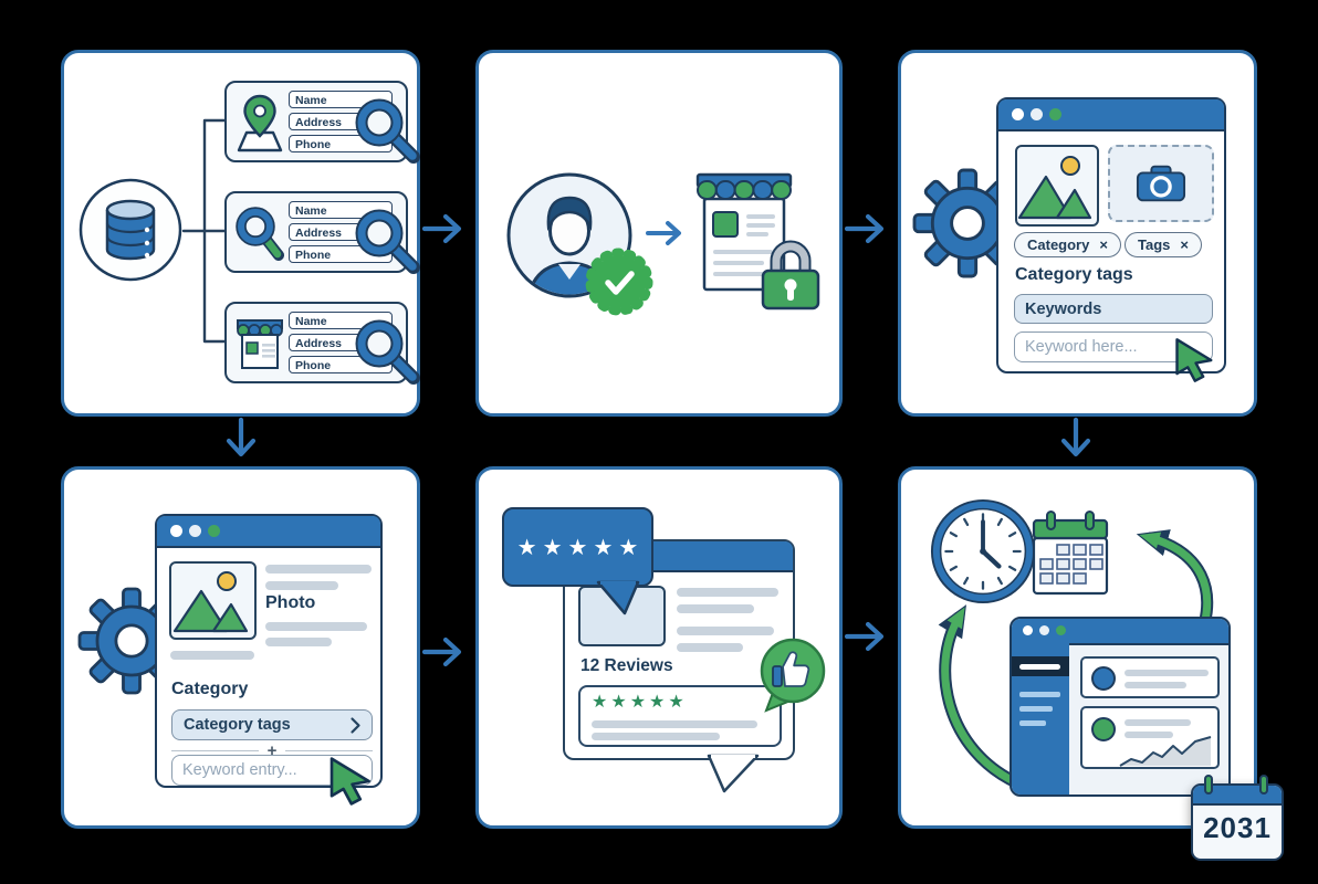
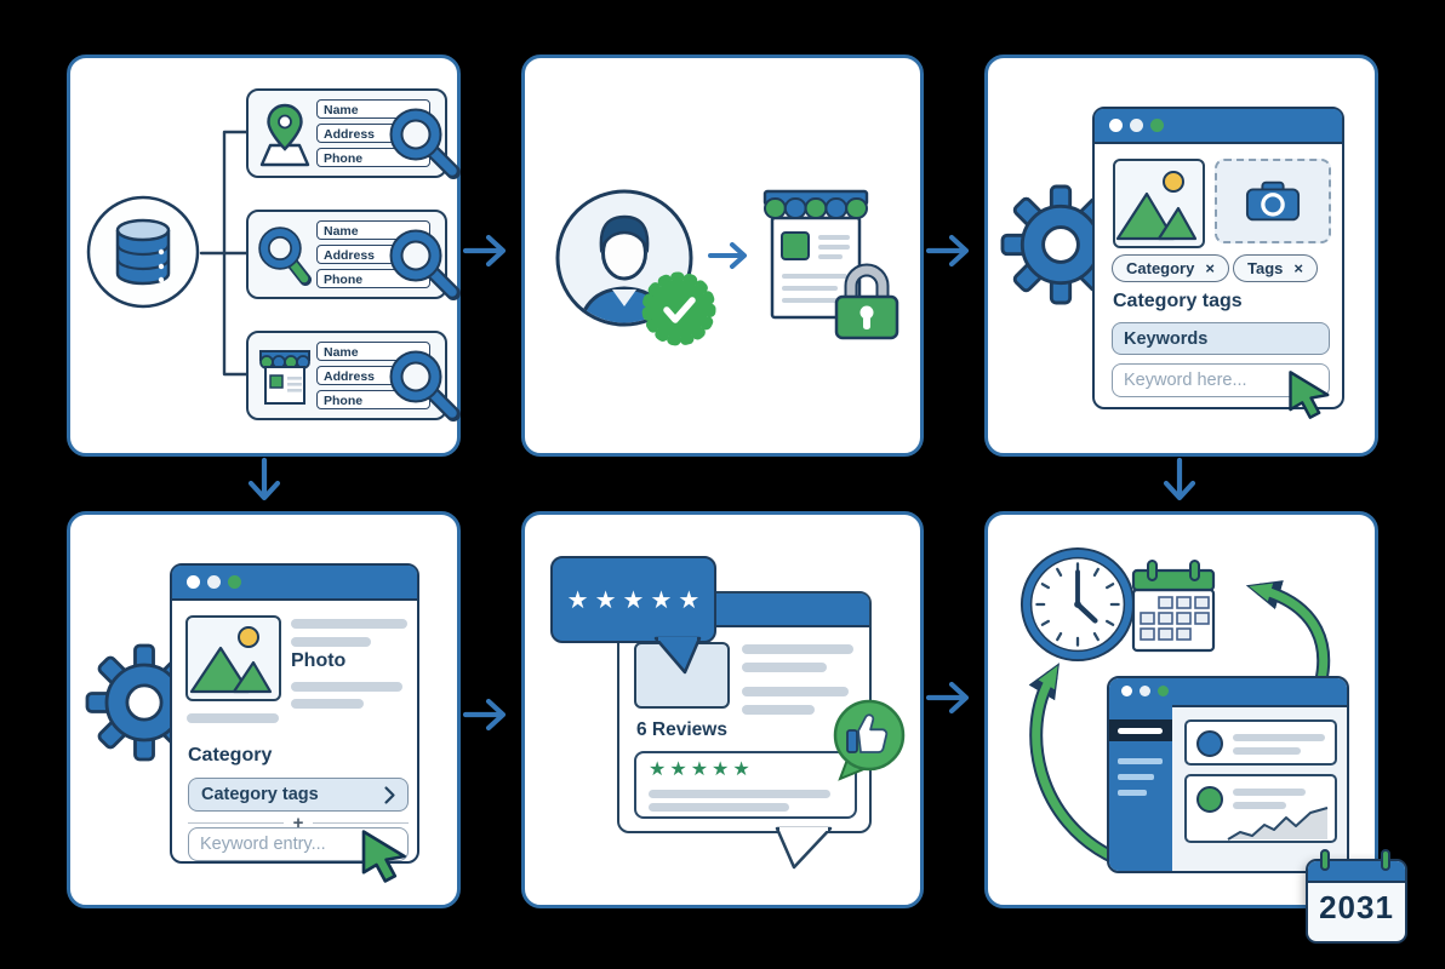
  Name
  Address
  Phone
  Name
  Address
  Phone
  Name
  Address
  Phone
  Category
  ×
  Tags
  ×
  Category tags
  Keywords
  Keyword here...
  Photo
  Category
  Category tags
  +
  Keyword entry...
- 12 Reviews
+ 6 Reviews
  ★★★★★
  ★★★★★
  2031
